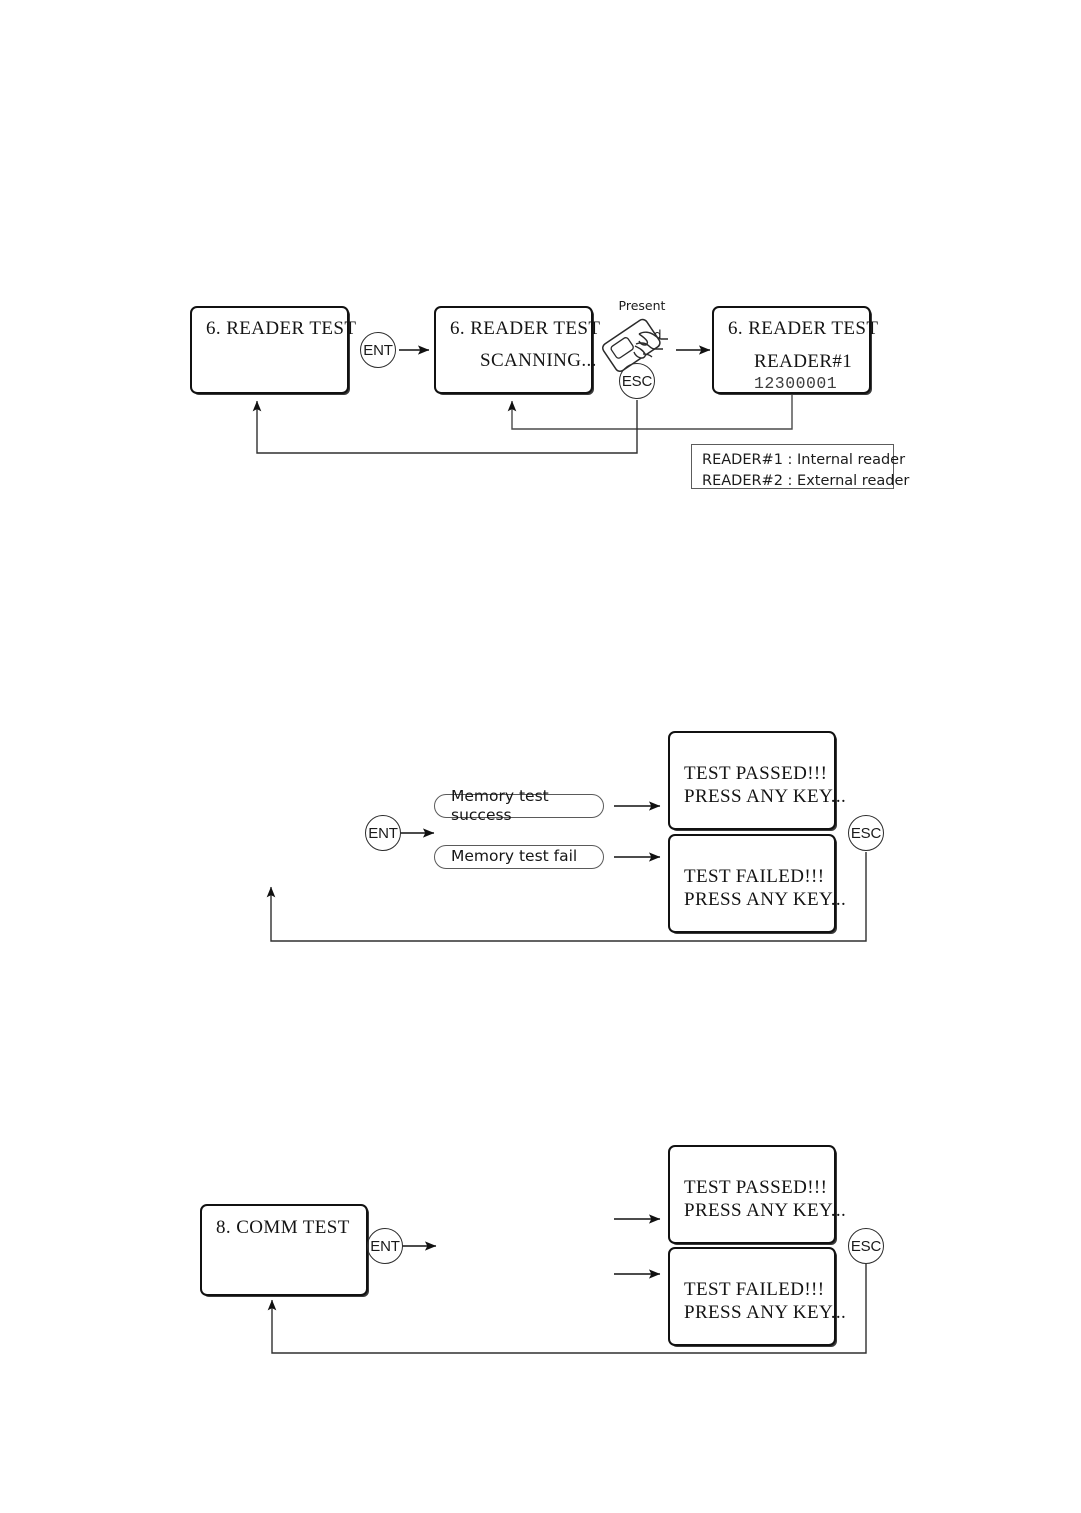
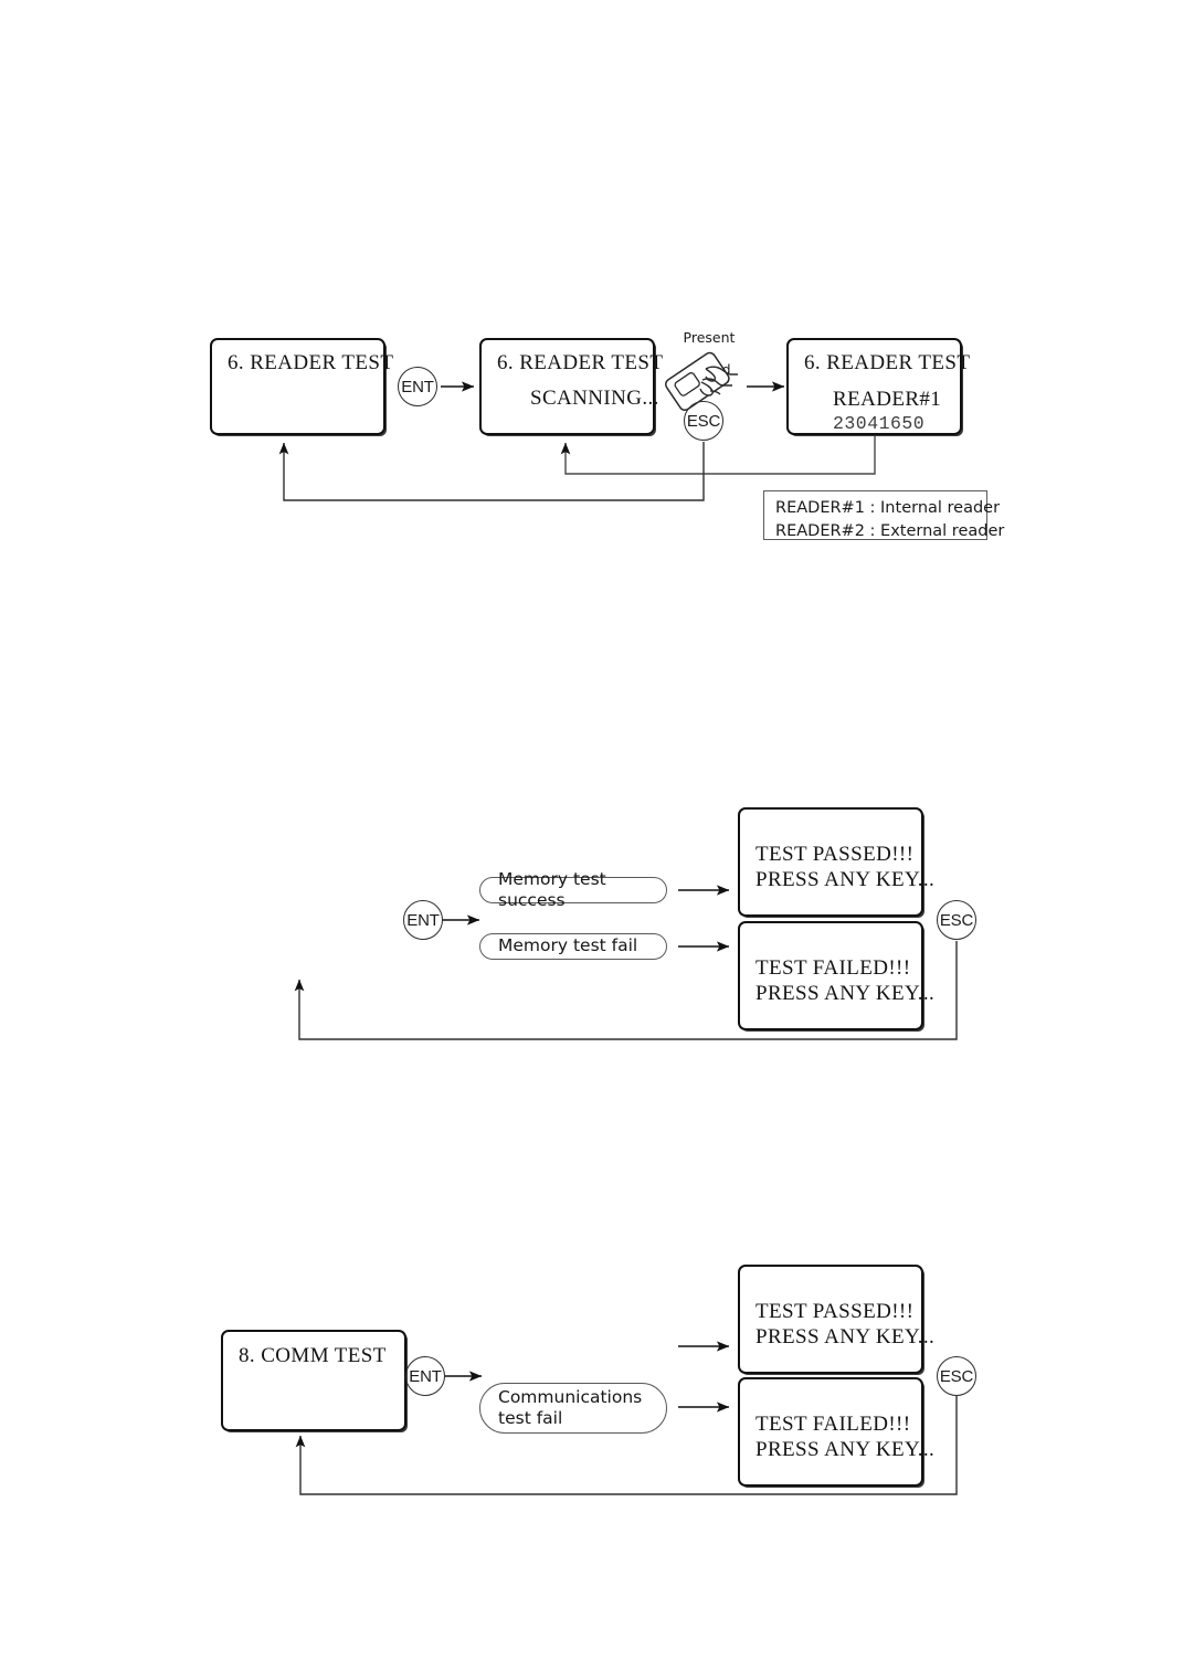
  6. READER TEST
  ENT
  6. READER TEST
  SCANNING...
  Present
  ESC
  6. READER TEST
  READER#1
- 12300001
+ 23041650
  READER#1 : Internal reader
  READER#2 : External reader
  ENT
  Memory test success
  Memory test fail
  TEST PASSED!!!
  PRESS ANY KEY...
  TEST FAILED!!!
  PRESS ANY KEY...
  ESC
  8. COMM TEST
  ENT
+ Communications
+ test fail
  TEST PASSED!!!
  PRESS ANY KEY...
  TEST FAILED!!!
  PRESS ANY KEY...
  ESC
